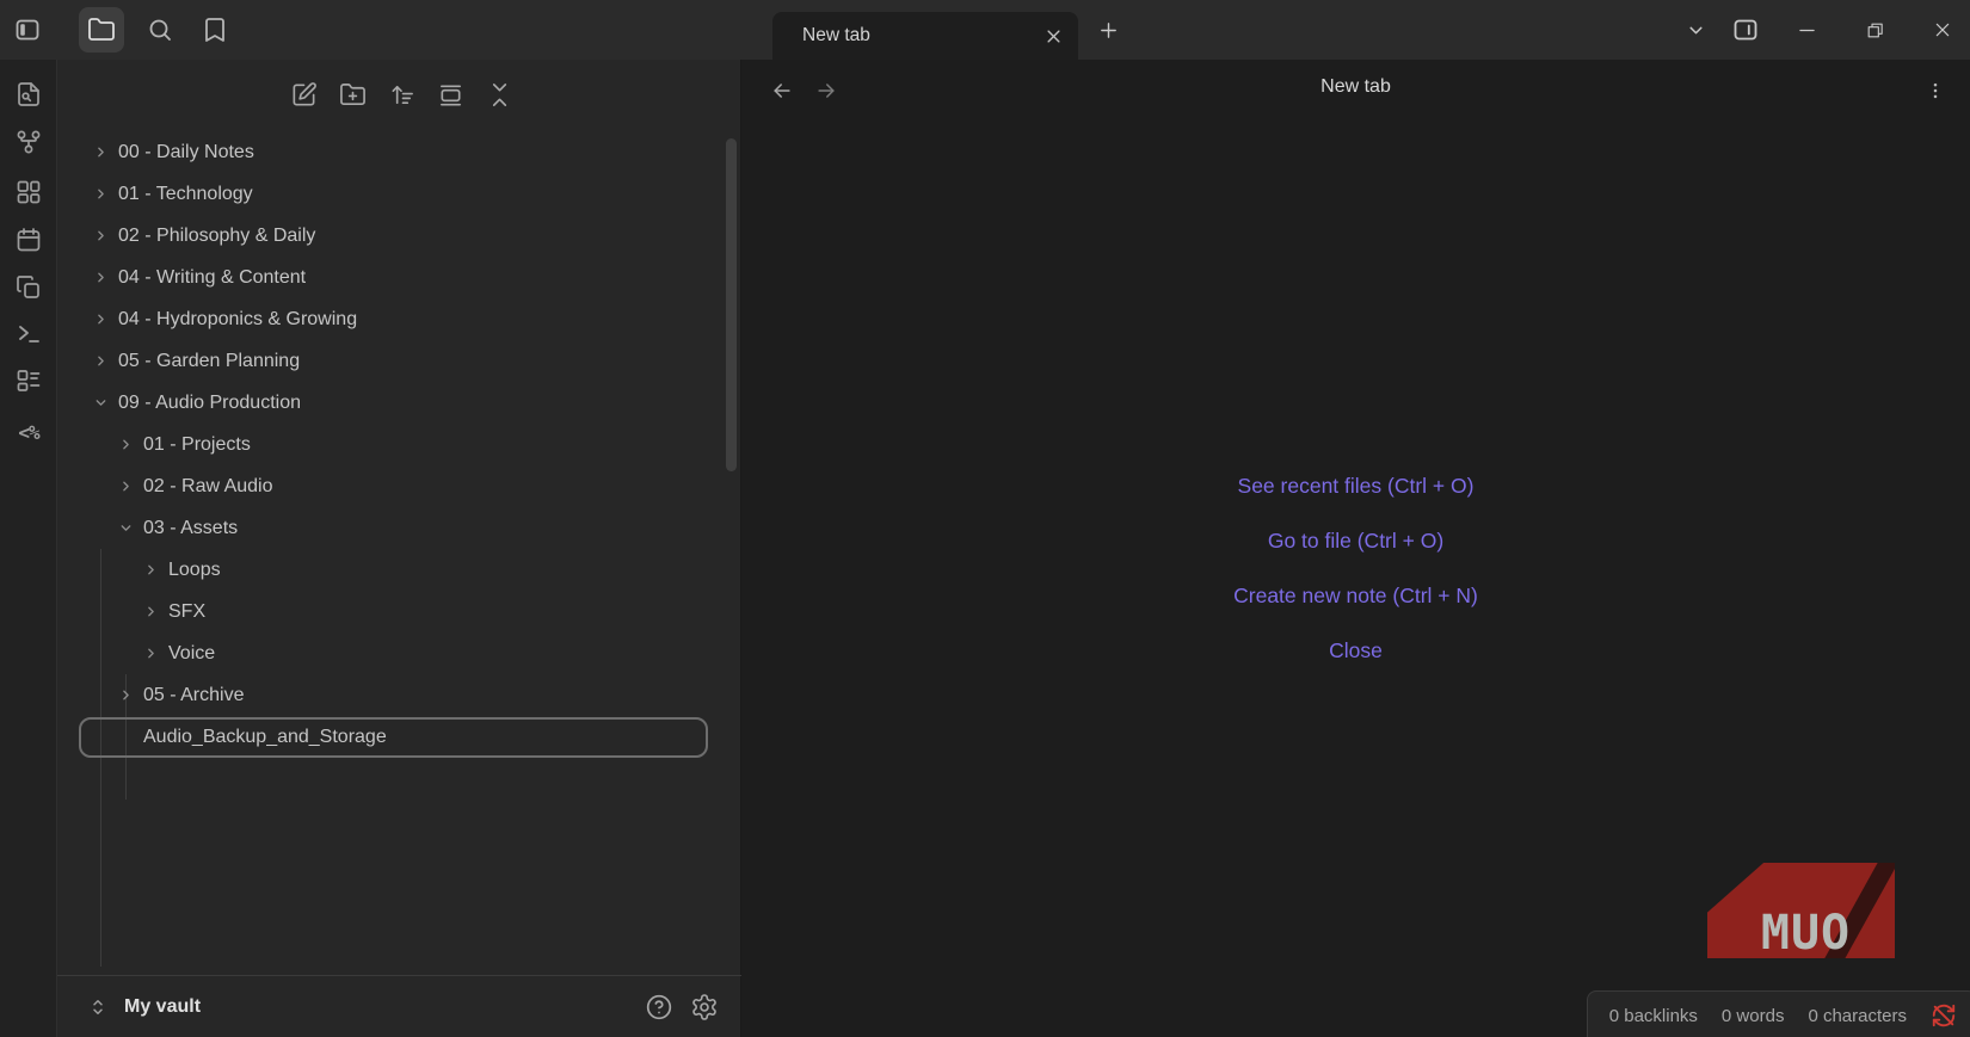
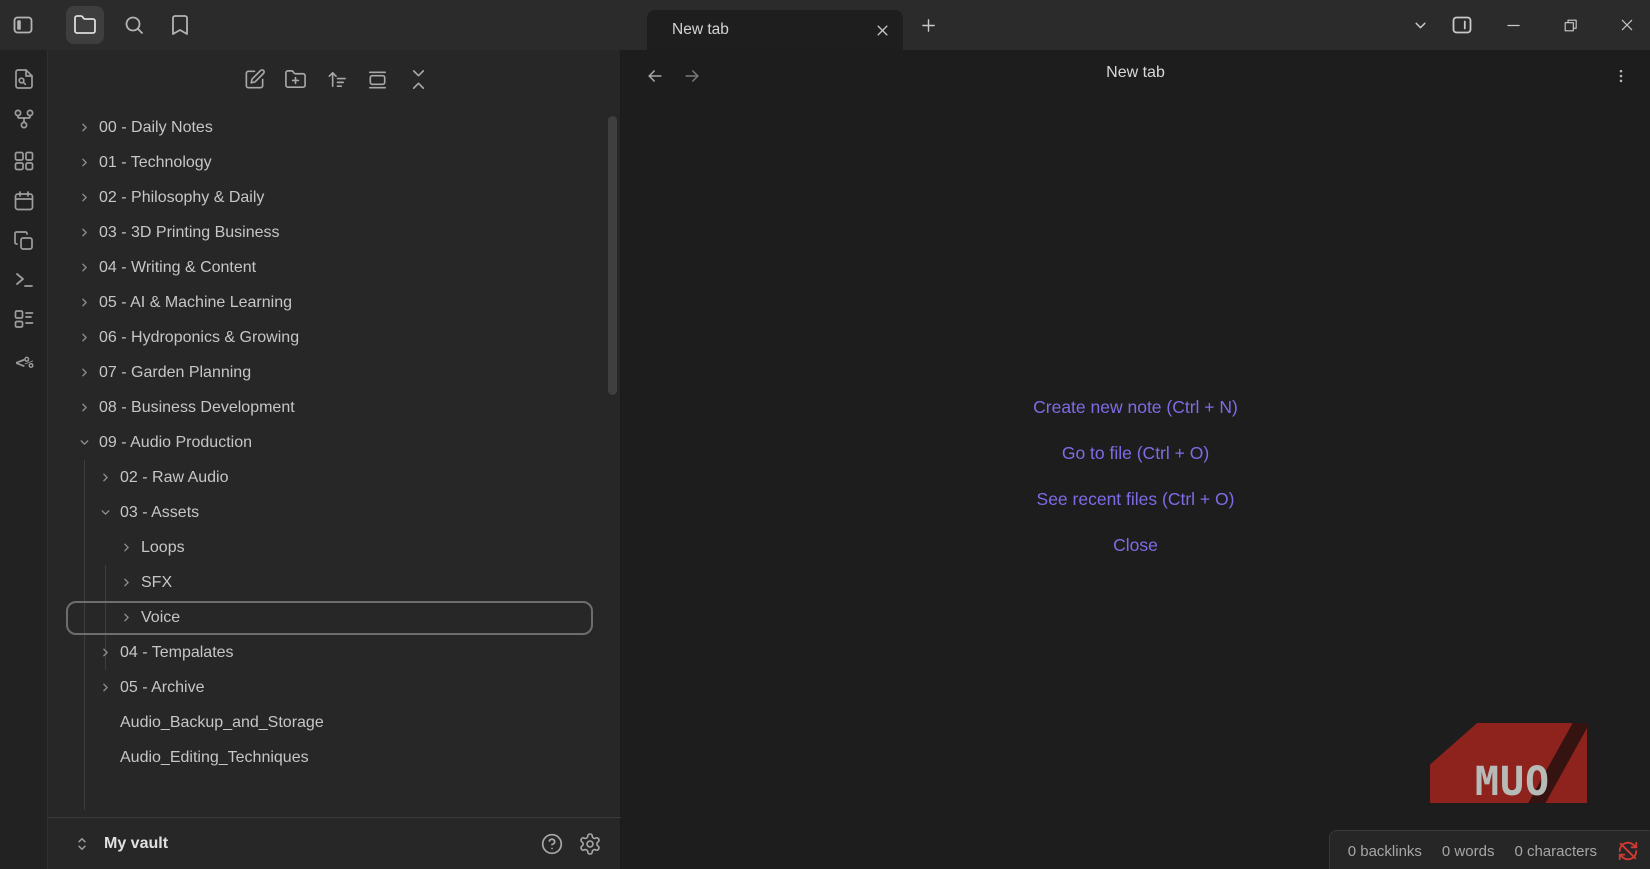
  New tab
  <%
  00 - Daily Notes
  01 - Technology
  02 - Philosophy & Daily
+ 03 - 3D Printing Business
  04 - Writing & Content
+ 05 - AI & Machine Learning
- 04 - Hydroponics & Growing
+ 06 - Hydroponics & Growing
- 05 - Garden Planning
+ 07 - Garden Planning
+ 08 - Business Development
  09 - Audio Production
- 01 - Projects
  02 - Raw Audio
  03 - Assets
  Loops
  SFX
  Voice
+ 04 - Tempalates
  05 - Archive
  Audio_Backup_and_Storage
+ Audio_Editing_Techniques
  My vault
  New tab
- See recent files (Ctrl + O)
+ Create new note (Ctrl + N)
  Go to file (Ctrl + O)
- Create new note (Ctrl + N)
+ See recent files (Ctrl + O)
  Close
  MUO
  0 backlinks
  0 words
  0 characters
